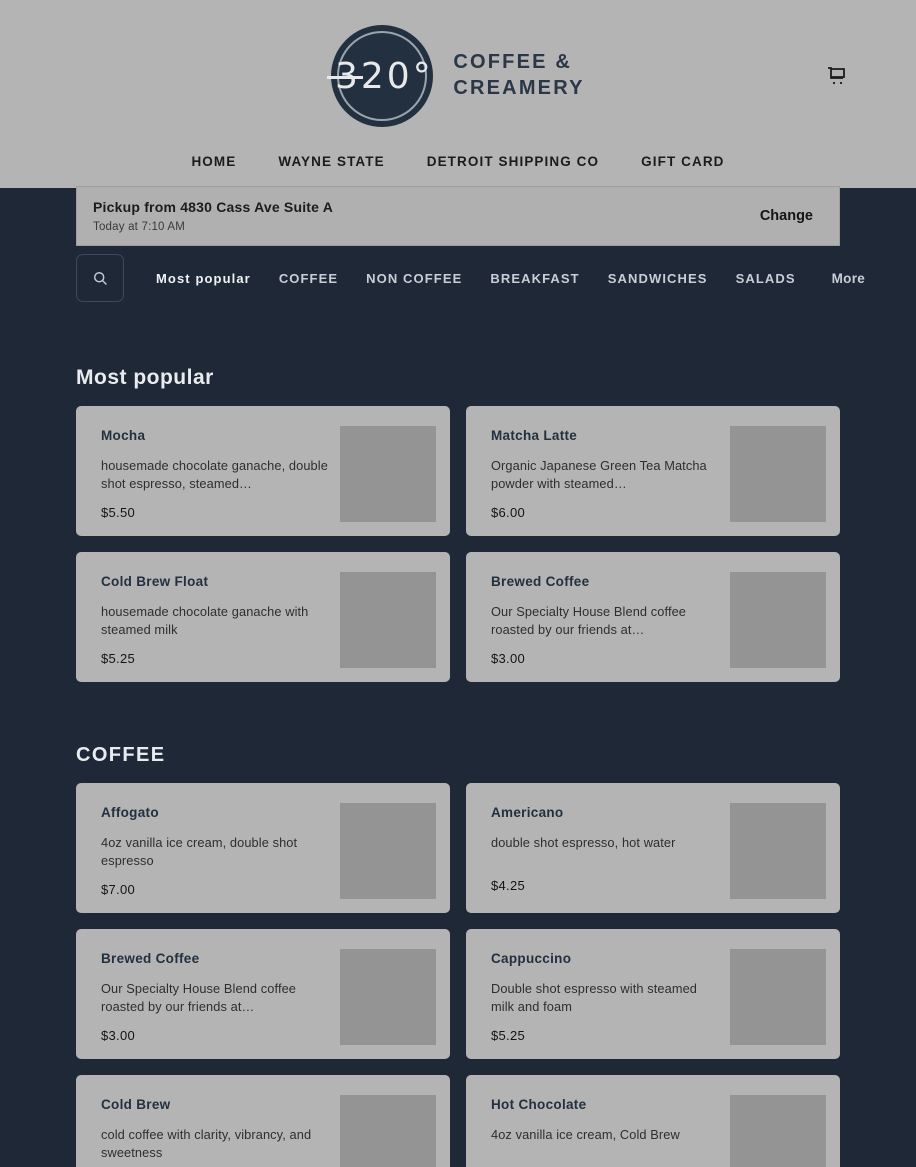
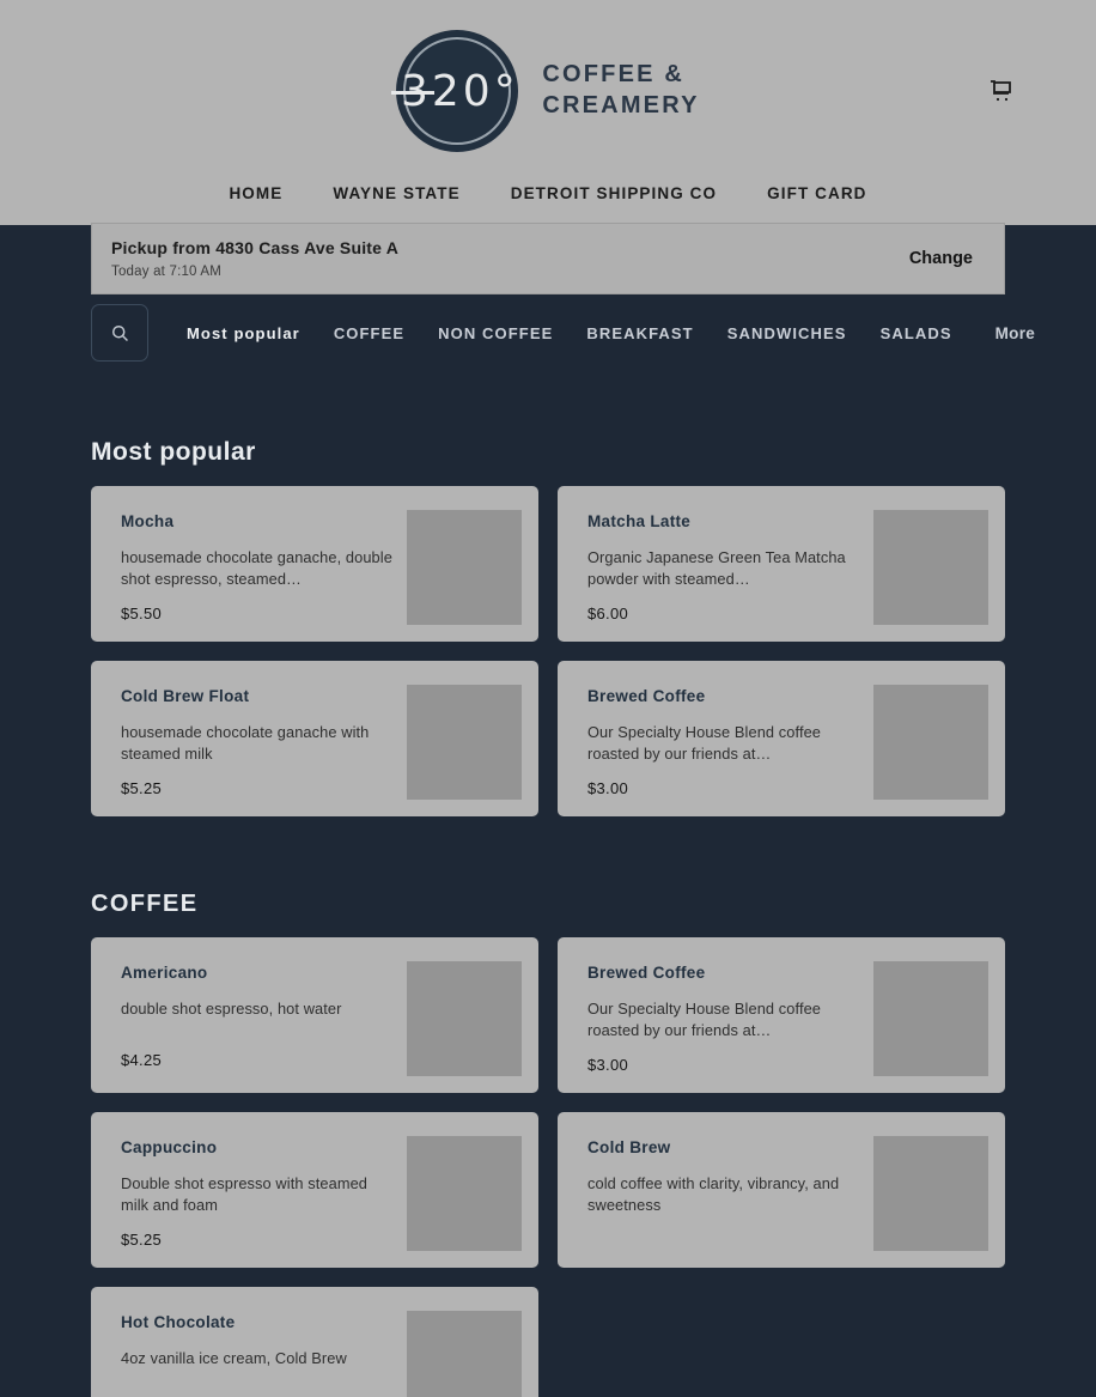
  20°
  COFFEE &
  CREAMERY
  HOME
  WAYNE STATE
  DETROIT SHIPPING CO
  GIFT CARD
  Pickup from 4830 Cass Ave Suite A
  Today at 7:10 AM
  Change
  Most popular
  COFFEE
  NON COFFEE
  BREAKFAST
  SANDWICHES
  SALADS
  More
  Most popular
  Mocha
  housemade chocolate ganache, double shot espresso, steamed…
  $5.50
  Matcha Latte
  Organic Japanese Green Tea Matcha powder with steamed…
  $6.00
  Cold Brew Float
  housemade chocolate ganache with steamed milk
  $5.25
  Brewed Coffee
  Our Specialty House Blend coffee roasted by our friends at…
  $3.00
  COFFEE
- Affogato
- 4oz vanilla ice cream, double shot espresso
- $7.00
  Americano
  double shot espresso, hot water
  $4.25
  Brewed Coffee
  Our Specialty House Blend coffee roasted by our friends at…
  $3.00
  Cappuccino
  Double shot espresso with steamed milk and foam
  $5.25
  Cold Brew
  cold coffee with clarity, vibrancy, and sweetness
  Hot Chocolate
  4oz vanilla ice cream, Cold Brew
